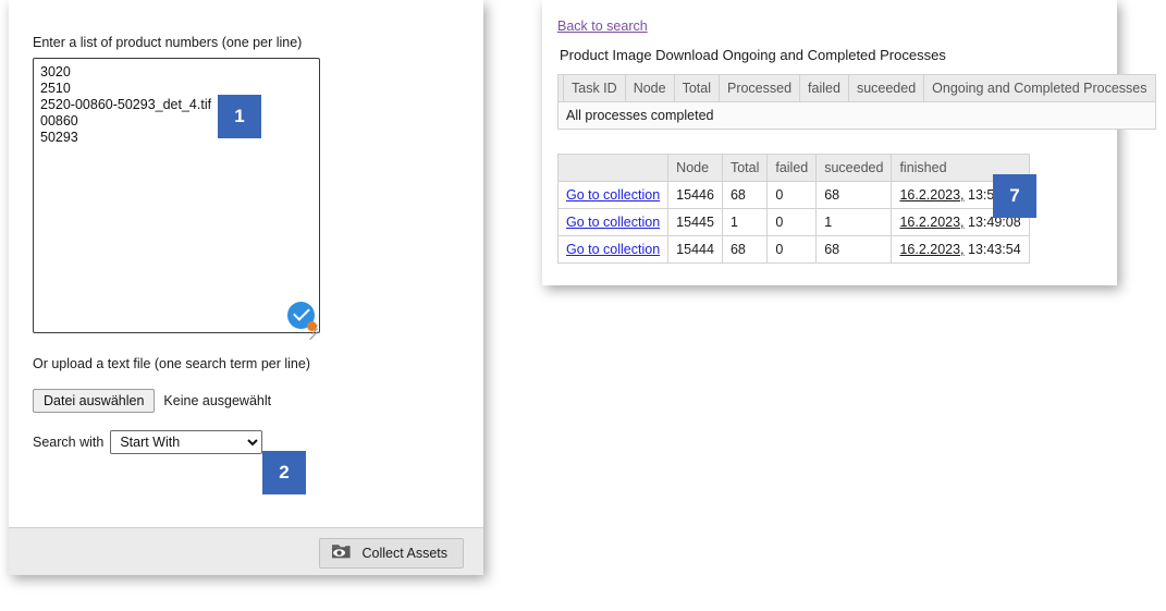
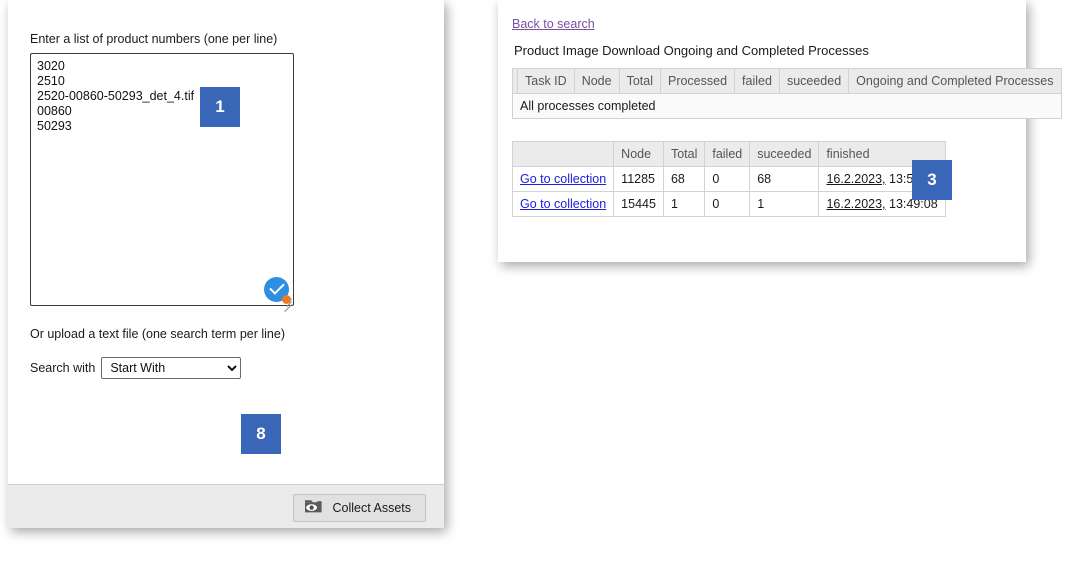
  Enter a list of product numbers (one per line)
  3020
  2510
  2520-00860-50293_det_4.tif
  00860
  50293
  Or upload a text file (one search term per line)
- Datei auswählen
- Keine ausgewählt
  Search with
  Start With
  Collect Assets
  Back to search
  Product Image Download Ongoing and Completed Processes
  	Task ID	Node	Total	Processed	failed	suceeded	Ongoing and Completed Processes
  All processes completed
  	Node	Total	failed	suceeded	finished
- Go to collection	15446	68	0	68	16.2.2023, 13:5
+ Go to collection	11285	68	0	68	16.2.2023, 13:5
  Go to collection	15445	1	0	1	16.2.2023, 13:49:08
- Go to collection	15444	68	0	68	16.2.2023, 13:43:54
  1
- 2
+ 8
- 7
+ 3
